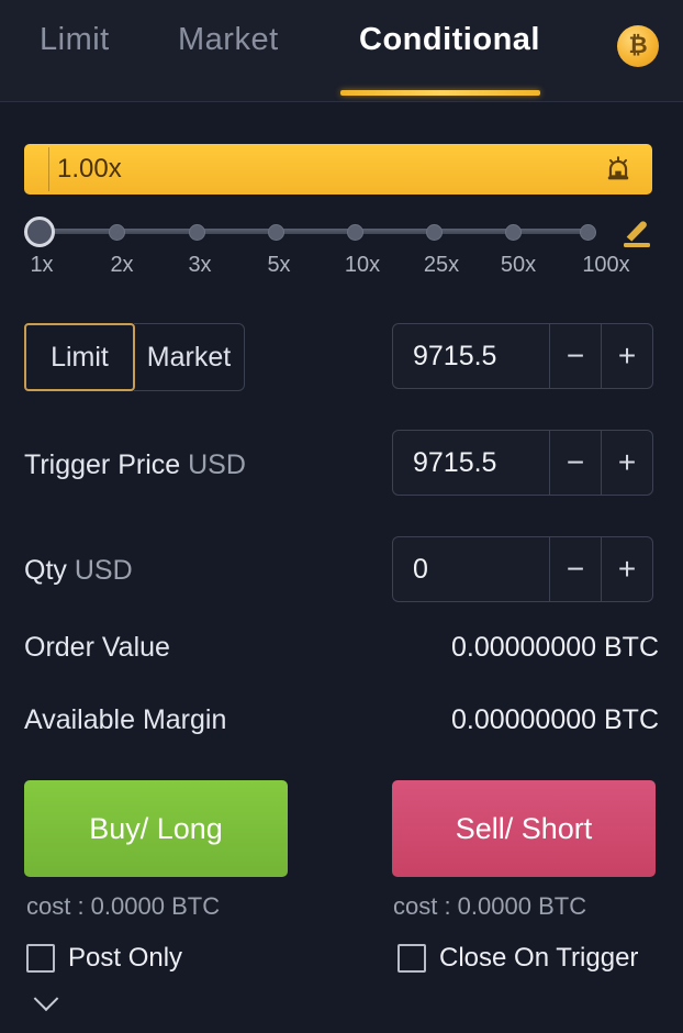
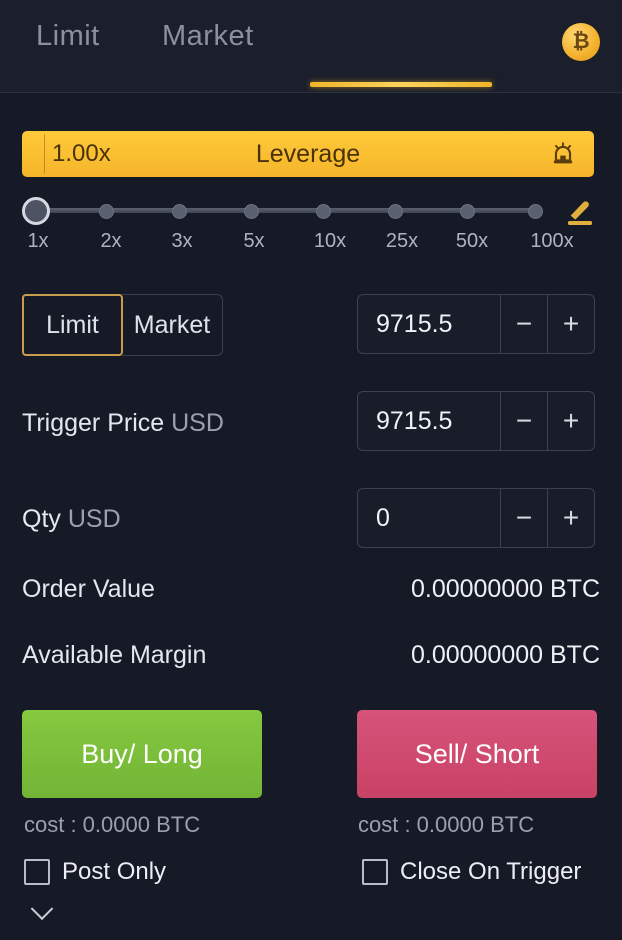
  Limit
  Market
- Conditional
  ₿
  1.00x
+ Leverage
  1x
  2x
  3x
  5x
  10x
  25x
  50x
  100x
  Limit
  Market
  9715.5
  −
  +
  Trigger Price USD
  9715.5
  −
  +
  Qty USD
  0
  −
  +
  Order Value
  0.00000000 BTC
  Available Margin
  0.00000000 BTC
  Buy/ Long
  Sell/ Short
  cost : 0.0000 BTC
  cost : 0.0000 BTC
  Post Only
  Close On Trigger
